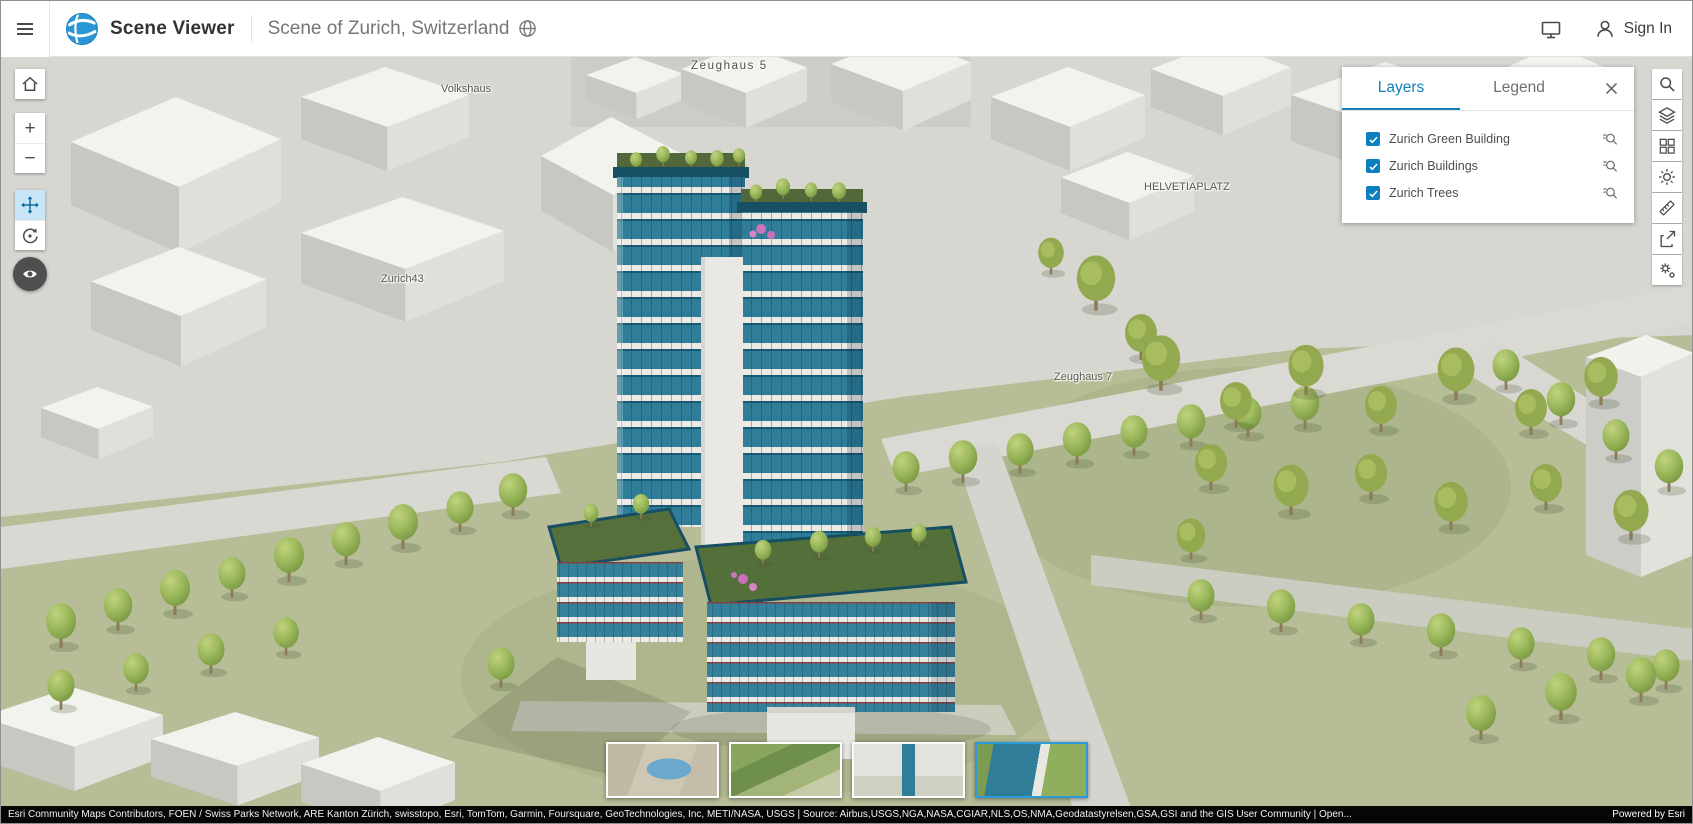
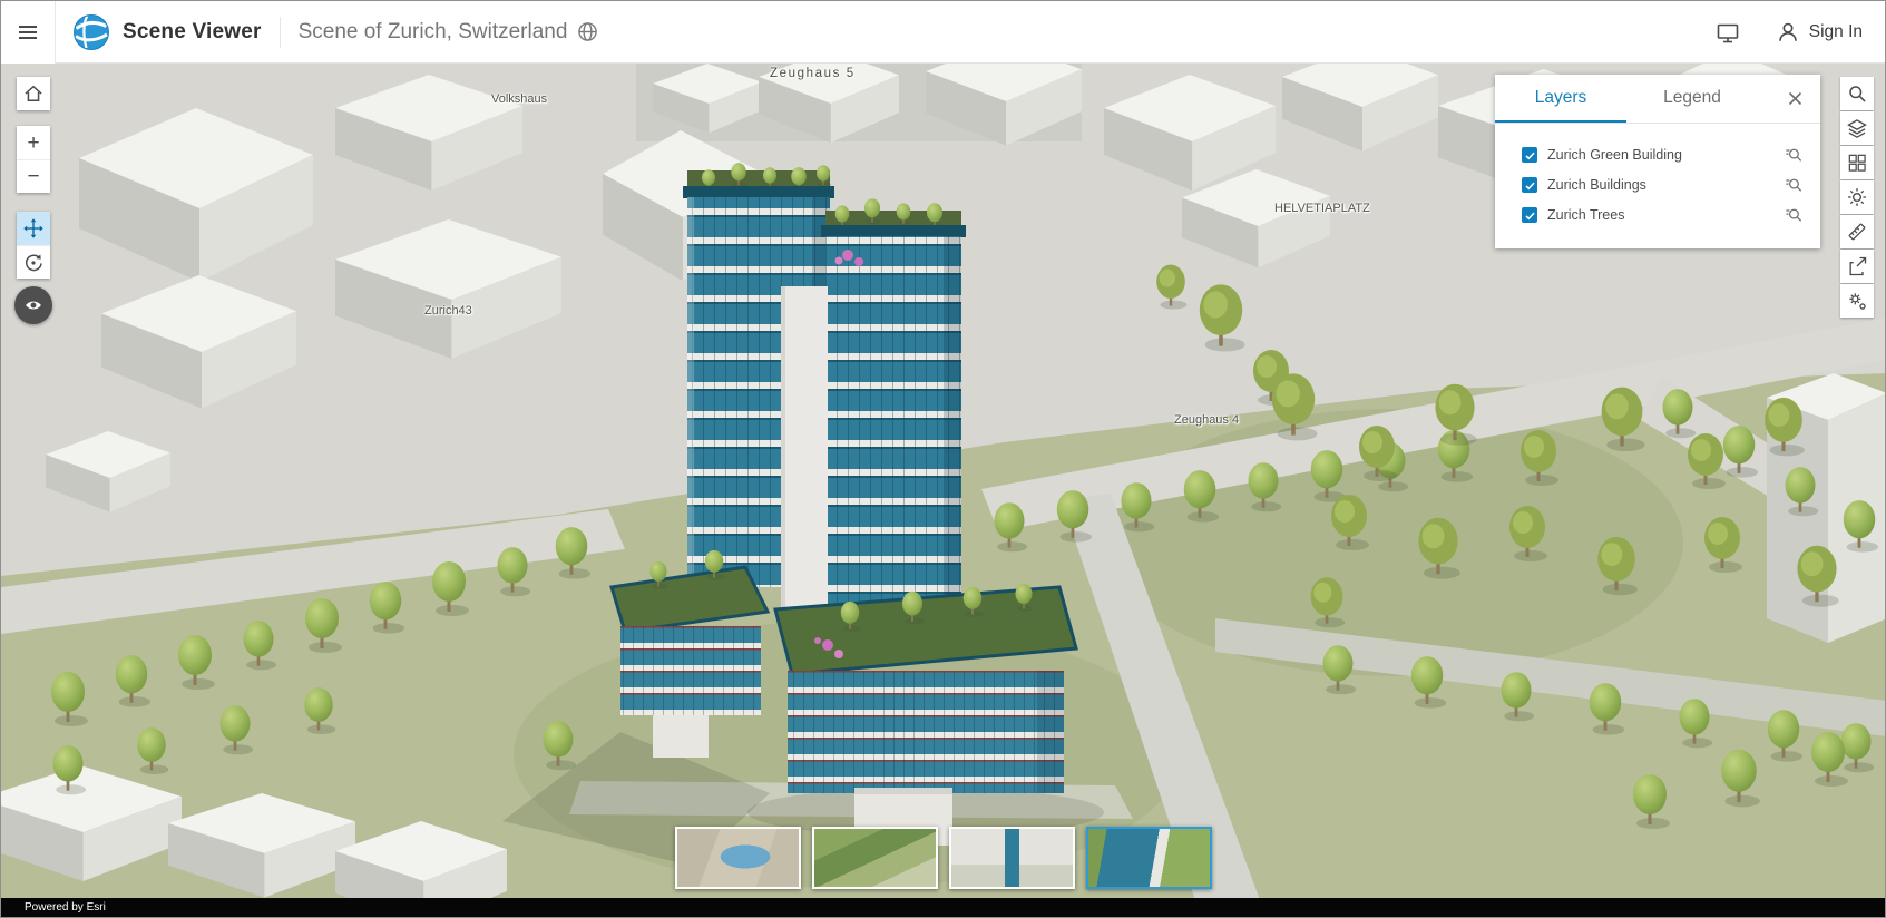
  Scene Viewer
  Scene of Zurich, Switzerland
  Sign In
  Zeughaus 5
  Volkshaus
  Zurich43
  HELVETIAPLATZ
- Zeughaus 7
+ Zeughaus 4
  +
  −
  Layers
  Legend
  Zurich Green Building
  Zurich Buildings
  Zurich Trees
- Esri Community Maps Contributors, FOEN / Swiss Parks Network, ARE Kanton Zürich, swisstopo, Esri, TomTom, Garmin, Foursquare, GeoTechnologies, Inc, METI/NASA, USGS | Source: Airbus,USGS,NGA,NASA,CGIAR,NLS,OS,NMA,Geodatastyrelsen,GSA,GSI and the GIS User Community | Open...
  Powered by Esri
